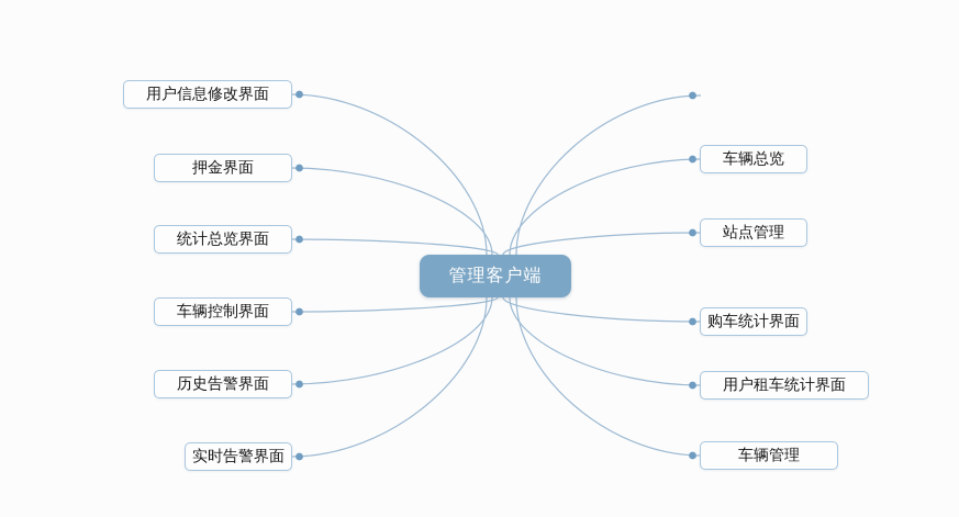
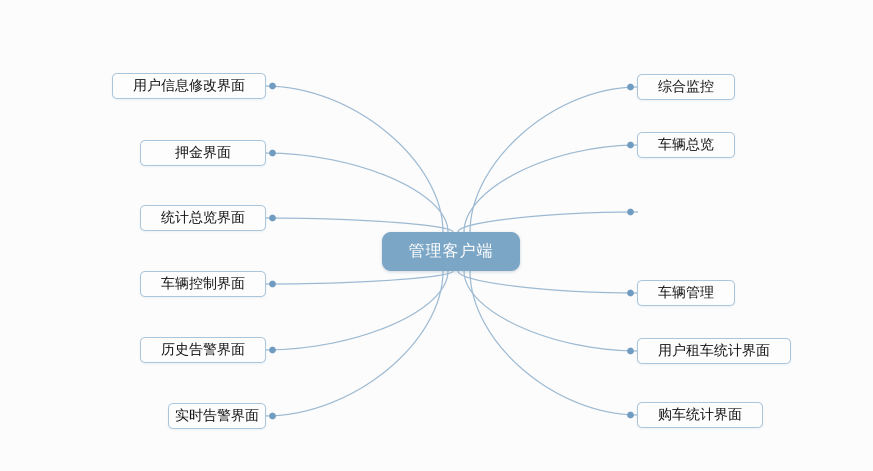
  管理客户端
  用户信息修改界面
  押金界面
  统计总览界面
  车辆控制界面
  历史告警界面
  实时告警界面
+ 综合监控
  车辆总览
- 站点管理
- 购车统计界面
+ 车辆管理
  用户租车统计界面
- 车辆管理
+ 购车统计界面
